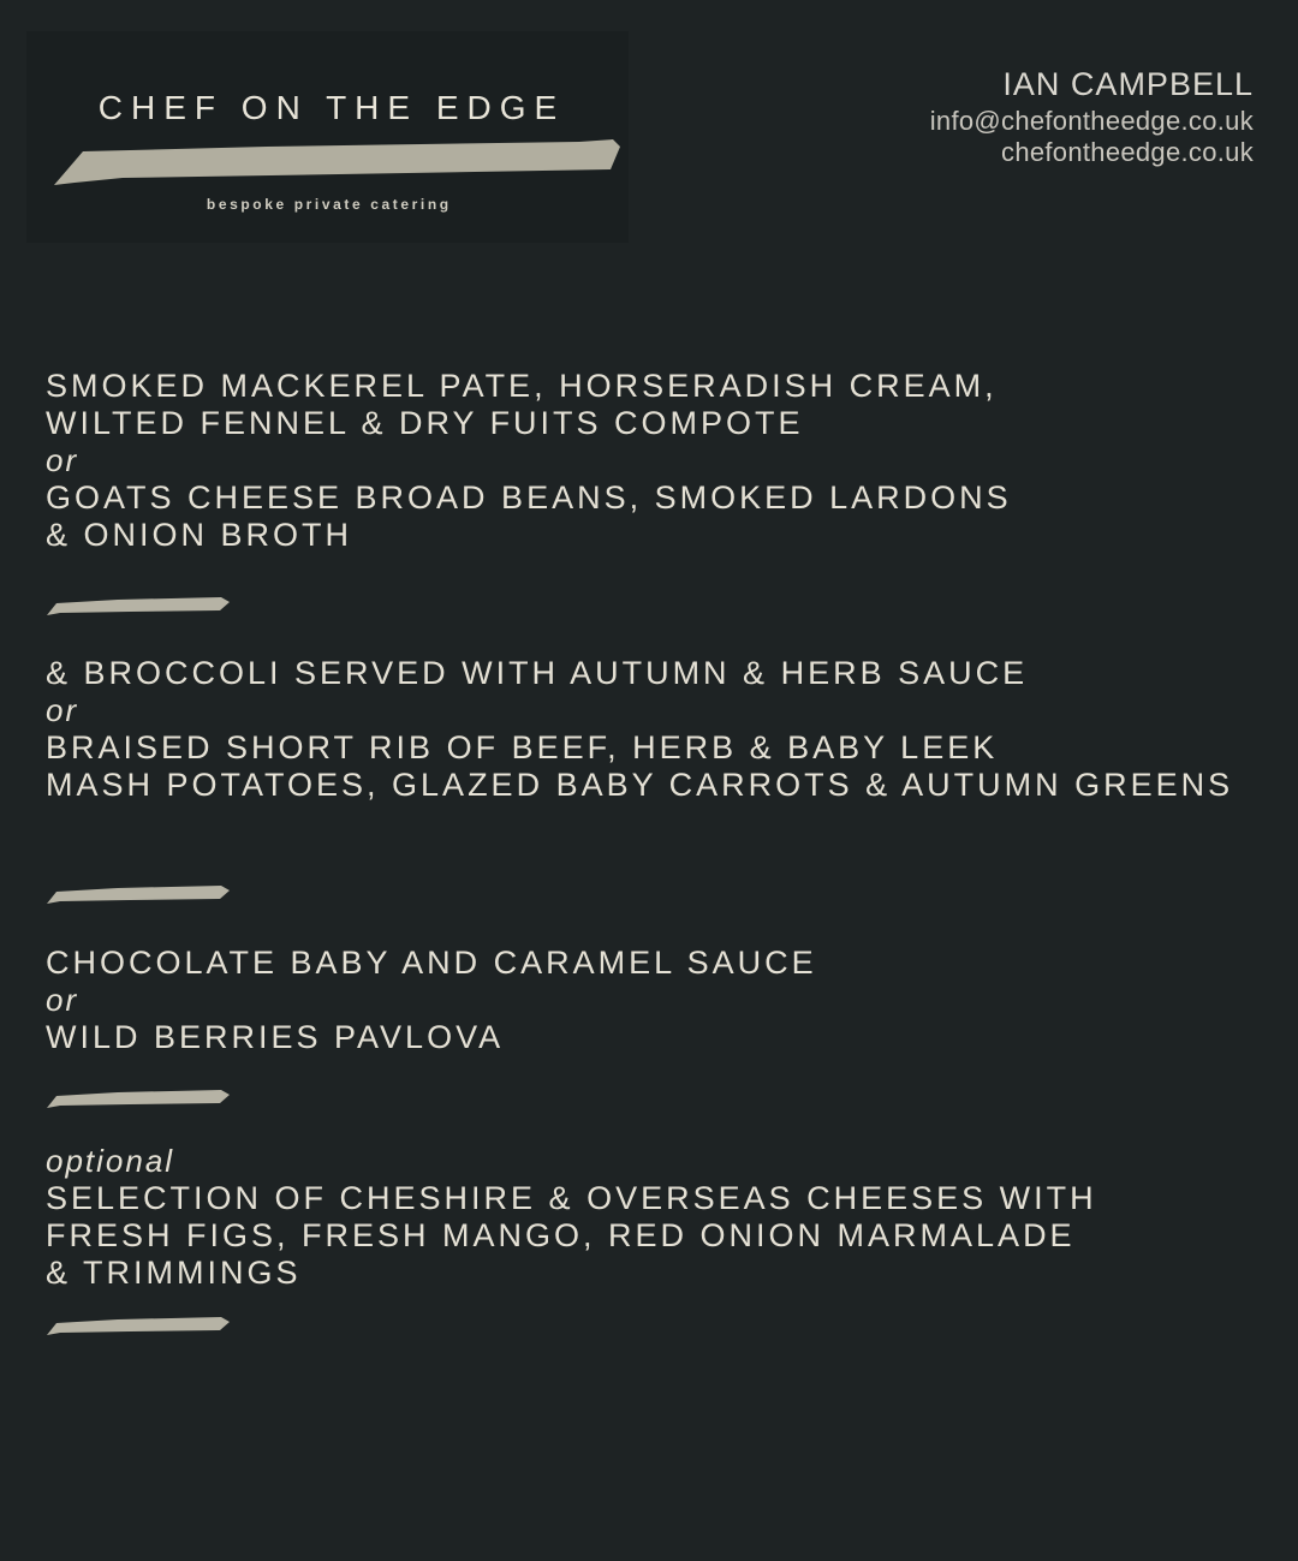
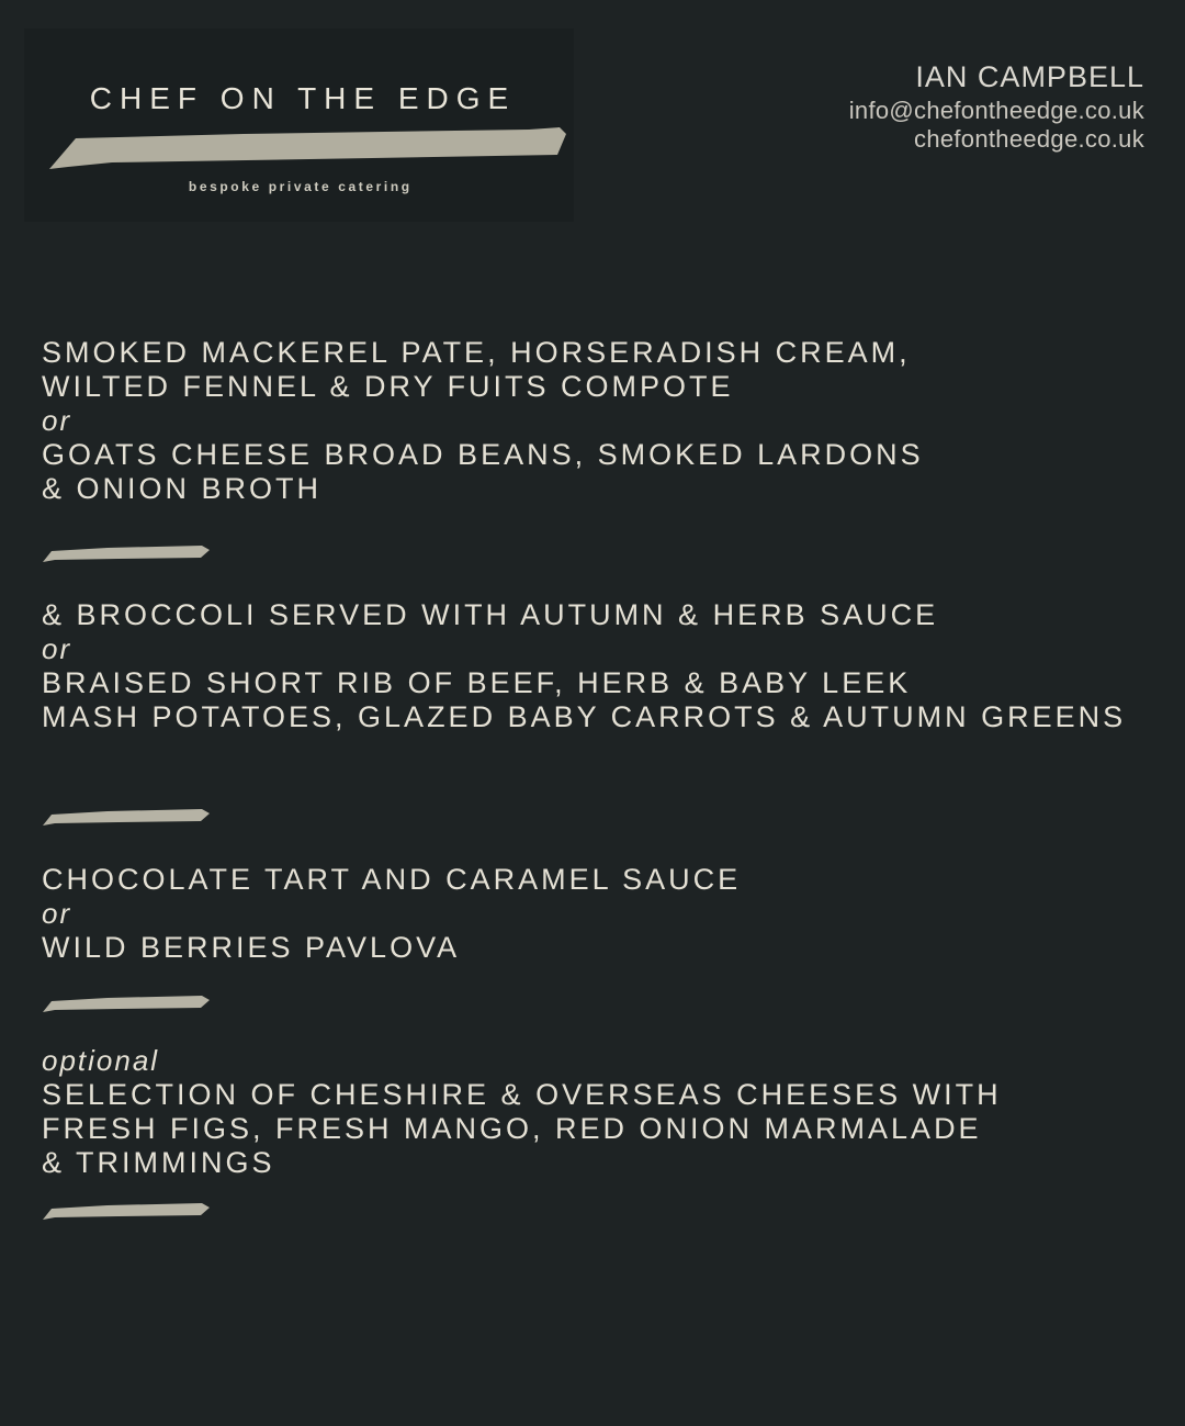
  CHEF ON THE EDGE
  bespoke private catering
  IAN CAMPBELL
  info@chefontheedge.co.uk
  chefontheedge.co.uk
  SMOKED MACKEREL PATE, HORSERADISH CREAM,
  WILTED FENNEL & DRY FUITS COMPOTE
  or
  GOATS CHEESE BROAD BEANS, SMOKED LARDONS
  & ONION BROTH
  & BROCCOLI SERVED WITH AUTUMN & HERB SAUCE
  or
  BRAISED SHORT RIB OF BEEF, HERB & BABY LEEK
  MASH POTATOES, GLAZED BABY CARROTS & AUTUMN GREENS
- CHOCOLATE BABY AND CARAMEL SAUCE
+ CHOCOLATE TART AND CARAMEL SAUCE
  or
  WILD BERRIES PAVLOVA
  optional
  SELECTION OF CHESHIRE & OVERSEAS CHEESES WITH
  FRESH FIGS, FRESH MANGO, RED ONION MARMALADE
  & TRIMMINGS
